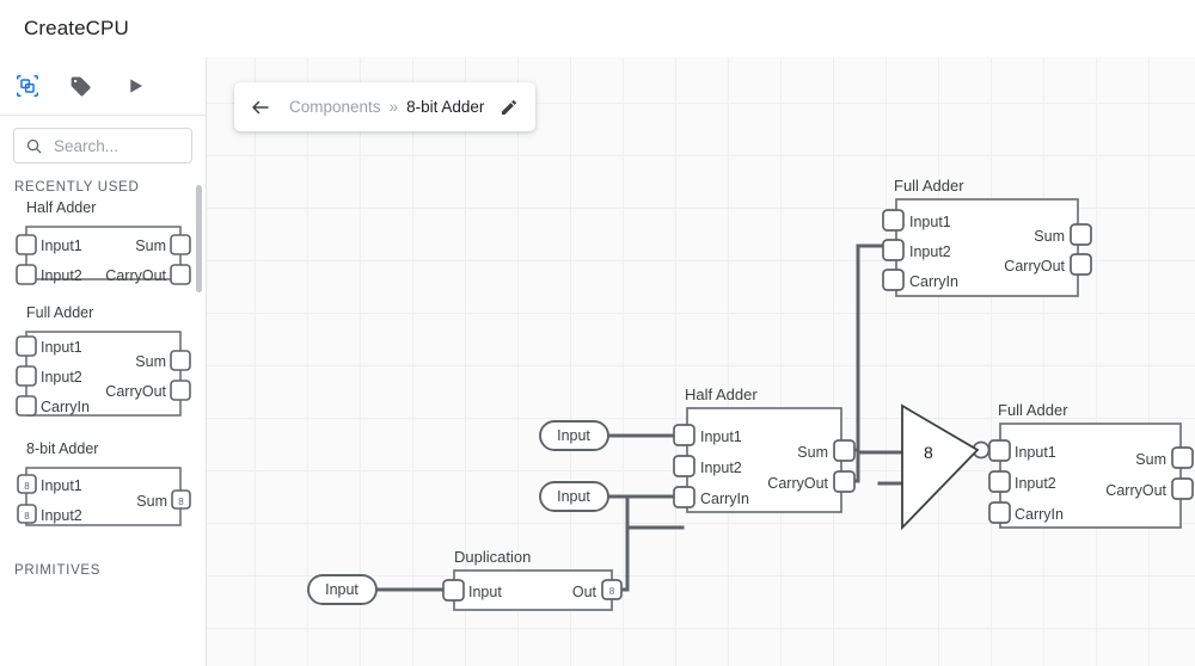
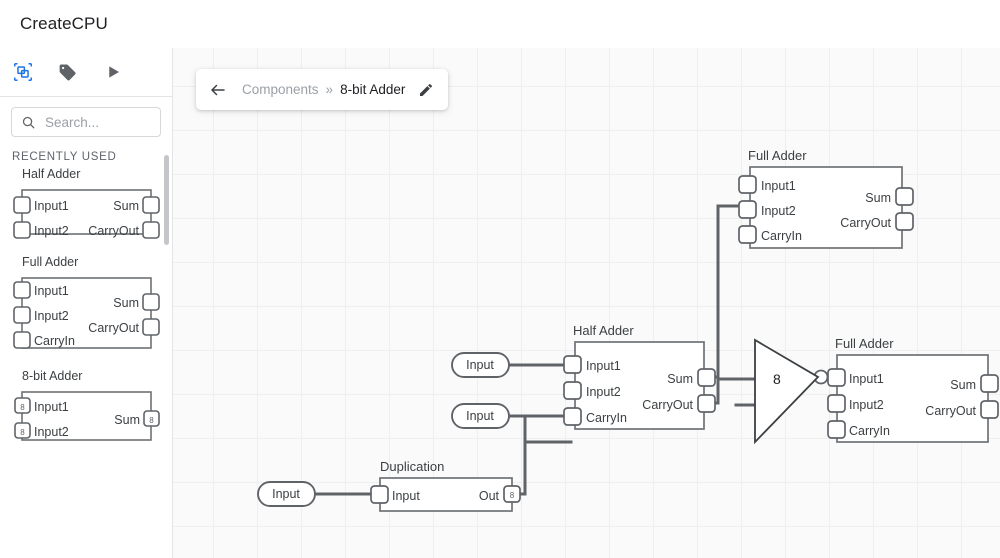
  CreateCPU
  Search...
  RECENTLY USED
  Half Adder
  Input1
  Input2
  Sum
  CarryOut
  Full Adder
  Input1
  Input2
  CarryIn
  Sum
  CarryOut
  8-bit Adder
  8
  8
  8
  Input1
  Input2
  Sum
- PRIMITIVES
  Full Adder
  Input1
  Input2
  CarryIn
  Sum
  CarryOut
  Half Adder
  Input1
  Input2
  CarryIn
  Sum
  CarryOut
  8
  Full Adder
  Input1
  Input2
  CarryIn
  Sum
  CarryOut
  Duplication
  8
  Input
  Out
  Input
  Input
  Input
  Components
  »
  8-bit Adder
